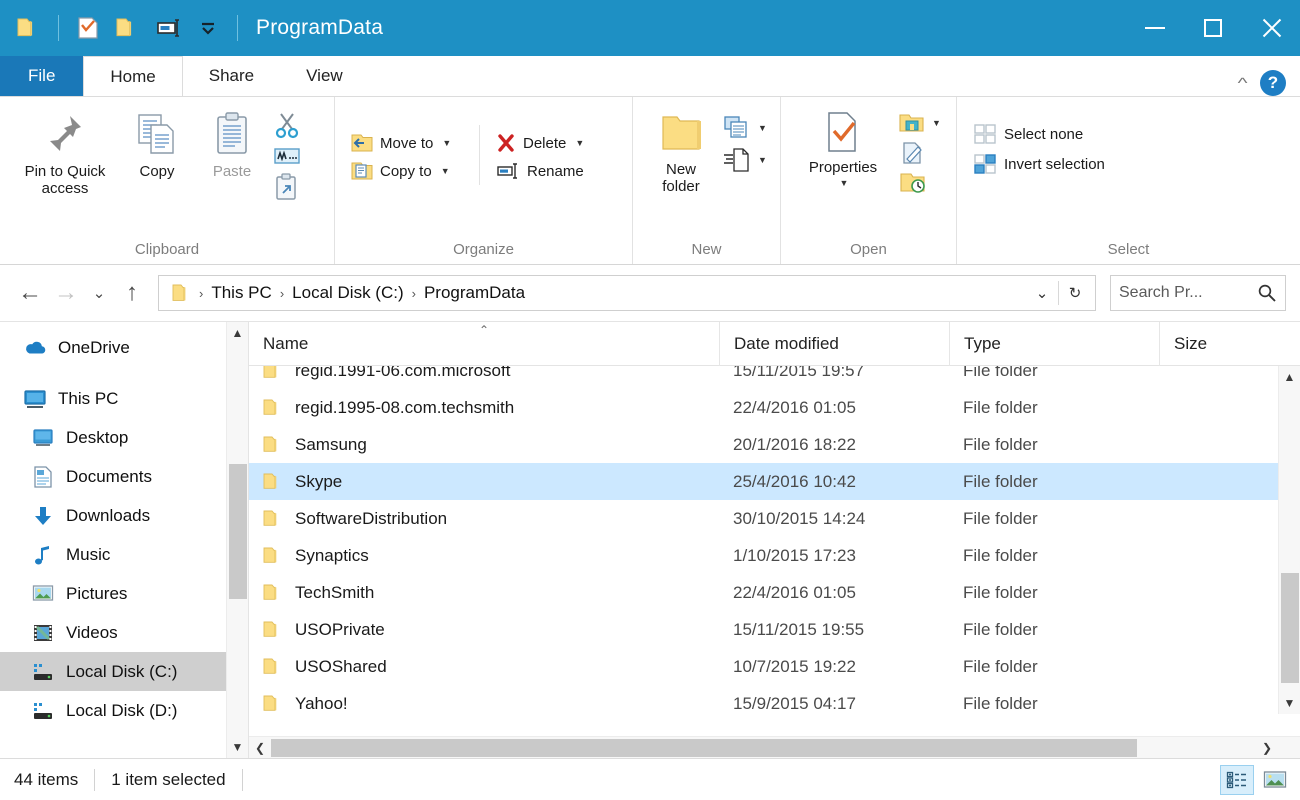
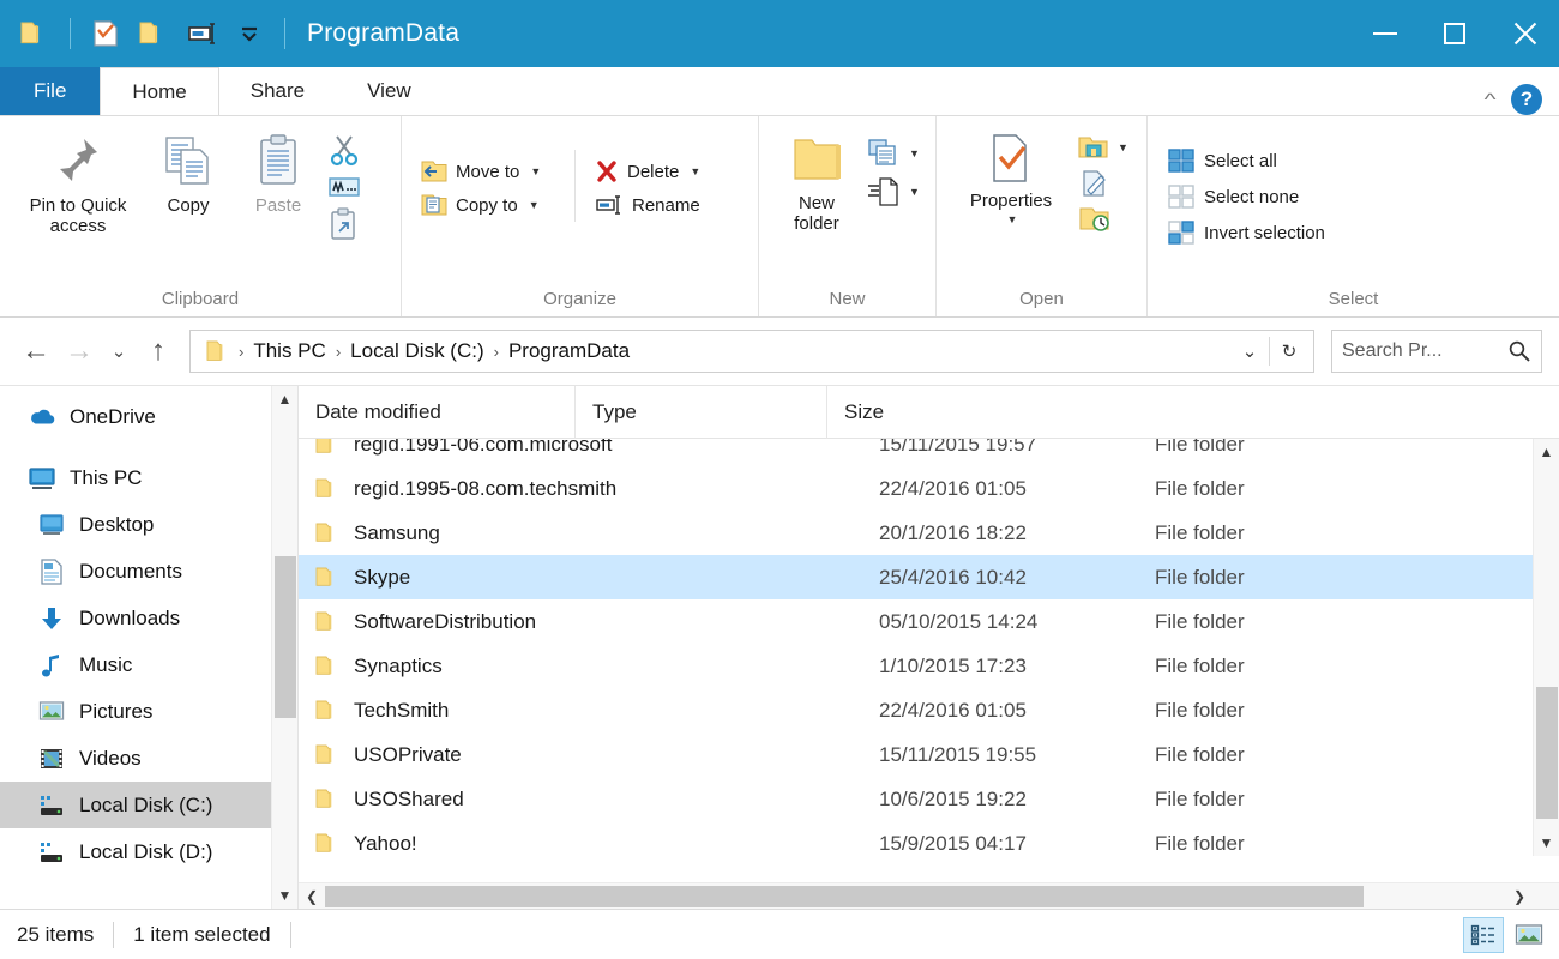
  ProgramData
  File
  Home
  Share
  View
  ^
  ?
  Pin to Quick
  access
  Copy
  Paste
  Clipboard
  Move to
  ▼
  Copy to
  ▼
  Delete
  ▼
  Rename
  Organize
  New
  folder
  ▼
  ▼
  New
  Properties
  ▼
  ▼
  Open
+ Select all
  Select none
  Invert selection
  Select
  ←
  →
  ⌄
  ↑
  ›
  This PC
  ›
  Local Disk (C:)
  ›
  ProgramData
  ⌄
  ↻
  Search Pr...
  OneDrive
  This PC
  Desktop
  Documents
  Downloads
  Music
  Pictures
  Videos
  Local Disk (C:)
  Local Disk (D:)
  ▲
  ▼
- ⌃
- Name
  Date modified
  Type
  Size
  regid.1991-06.com.microsoft
  15/11/2015 19:57
  File folder
  regid.1995-08.com.techsmith
  22/4/2016 01:05
  File folder
  Samsung
  20/1/2016 18:22
  File folder
  Skype
  25/4/2016 10:42
  File folder
  SoftwareDistribution
- 30/10/2015 14:24
+ 05/10/2015 14:24
  File folder
  Synaptics
  1/10/2015 17:23
  File folder
  TechSmith
  22/4/2016 01:05
  File folder
  USOPrivate
  15/11/2015 19:55
  File folder
  USOShared
- 10/7/2015 19:22
+ 10/6/2015 19:22
  File folder
  Yahoo!
  15/9/2015 04:17
  File folder
  ▲
  ▼
  ❮
  ❯
- 44 items
+ 25 items
  1 item selected
